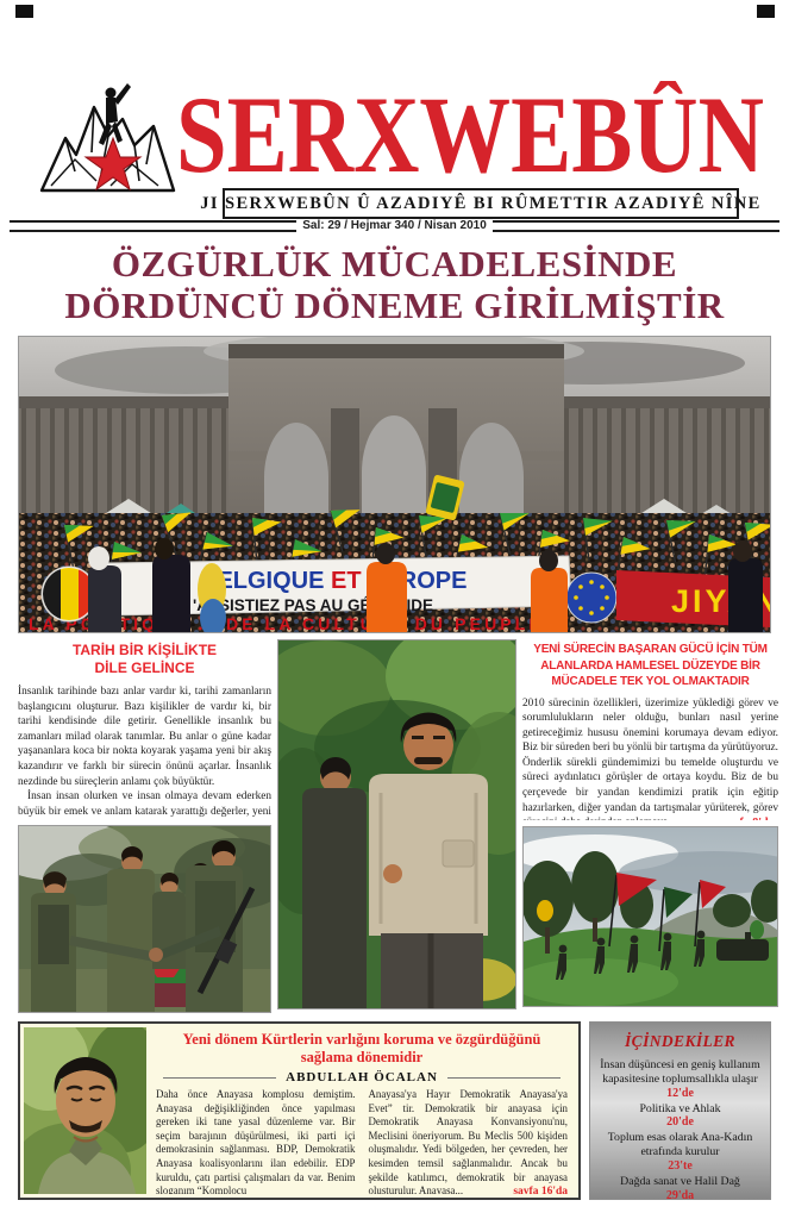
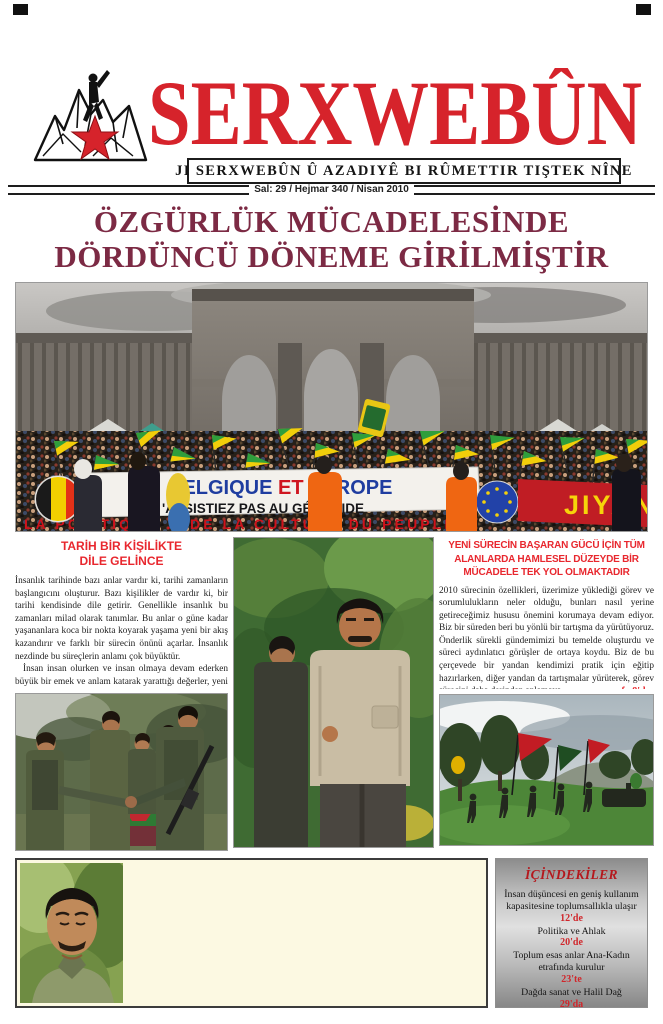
  SERXWEBÛN
- JI SERXWEBÛN Û AZADIYÊ BI RÛMETTIR AZADIYÊ NÎNE
+ JI SERXWEBÛN Û AZADIYÊ BI RÛMETTIR TIŞTEK NÎNE
  Sal: 29 / Hejmar 340 / Nisan 2010
  ÖZGÜRLÜK MÜCADELESİNDE
  DÖRDÜNCÜ DÖNEME GİRİLMİŞTİR
  LGIQUE ET ROPE
  'SISTIEZ PAS AU GÉIDE
  LA POTIQ DE LA CULTU DU PEUPL
  JIYN
  TARİH BİR KİŞİLİKTE
  DİLE GELİNCE
  İnsanlık tarihinde bazı anlar vardır ki, tarihi zamanların başlangıcını oluşturur. Bazı kişilikler de vardır ki, bir tarihi kendisinde dile getirir. Genellikle insanlık bu zamanları milad olarak tanımlar. Bu anlar o güne kadar yaşananlara koca bir nokta koyarak yaşama yeni bir akış kazandırır ve farklı bir sürecin önünü açarlar. İnsanlık nezdinde bu süreçlerin anlamı çok büyüktür.
  İnsan insan olurken ve insan olmaya devam ederken büyük bir emek ve anlam katarak yarattığı değerler, yeni
  YENİ SÜRECİN BAŞARAN GÜCÜ İÇİN TÜM
  ALANLARDA HAMLESEL DÜZEYDE BİR
  MÜCADELE TEK YOL OLMAKTADIR
  2010 sürecinin özellikleri, üzerimize yüklediği görev ve sorumlulukların neler olduğu, bunları nasıl yerine getireceğimiz hususu önemini korumaya devam ediyor. Biz bir süreden beri bu yönlü bir tartışma da yürütüyoruz. Önderlik sürekli gündemimizi bu temelde oluşturdu ve süreci aydınlatıcı görüşler de ortaya koydu. Biz de bu çerçevede bir yandan kendimizi pratik için eğitip hazırlarken, diğer yandan da tartışmalar yürüterek, görev
- Yeni dönem Kürtlerin varlığını koruma ve özgürdüğünü sağlama dönemidir
- ABDULLAH ÖCALAN
- Daha önce Anayasa komplosu demiştim. Anayasa değişikliğinden önce yapılması gereken iki tane yasal düzenleme var. Bir seçim barajının düşürülmesi, iki parti içi demokrasinin sağlanması. BDP, Demokratik Anayasa koalisyonlarını ilan edebilir. EDP kuruldu, çatı partisi çalışmaları da var. Benim sloganım “Komplocu
- Anayasa'ya Hayır Demokratik Anayasa'ya Evet” tir. Demokratik bir anayasa için Demokratik Anayasa Konvansiyonu'nu, Meclisini öneriyorum. Bu Meclis 500 kişiden oluşmalıdır. Yedi bölgeden, her çevreden, her kesimden temsil sağlanmalıdır. Ancak bu şekilde katılımcı, demokratik bir anayasa oluşturulur. Anayasa...
- sayfa 16'da
  İÇİNDEKİLER
  İnsan düşüncesi en geniş kullanım kapasitesine toplumsallıkla ulaşır
  12'de
  Politika ve Ahlak
  20'de
- Toplum esas olarak Ana-Kadın etrafında kurulur
+ Toplum esas anlar Ana-Kadın etrafında kurulur
  23'te
  Dağda sanat ve Halil Dağ
  29'da
